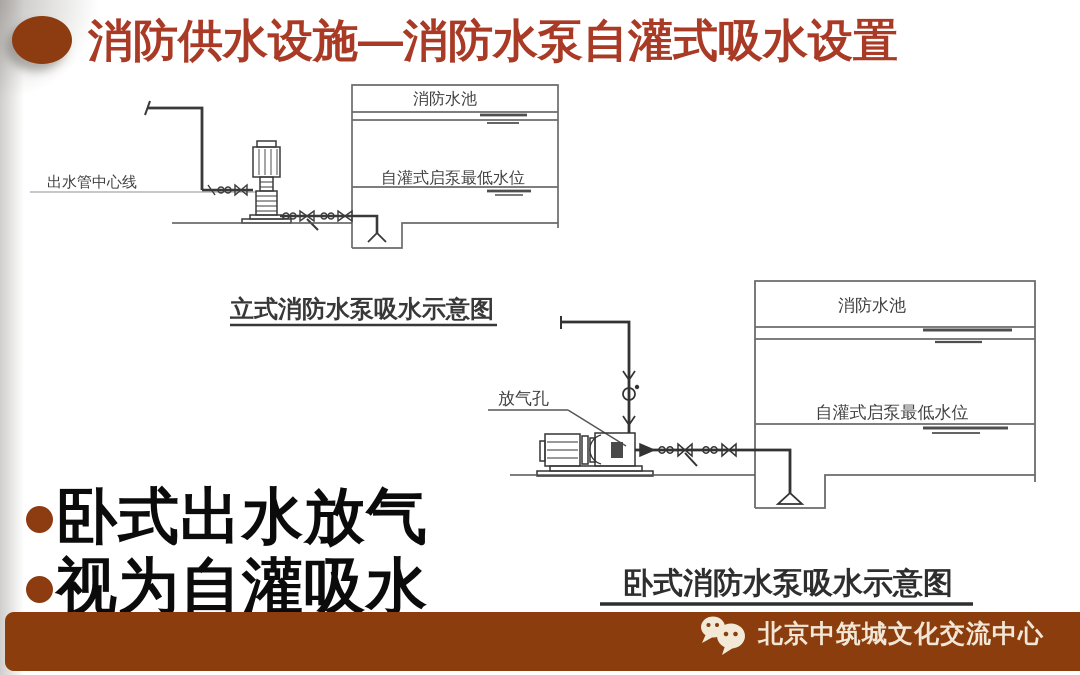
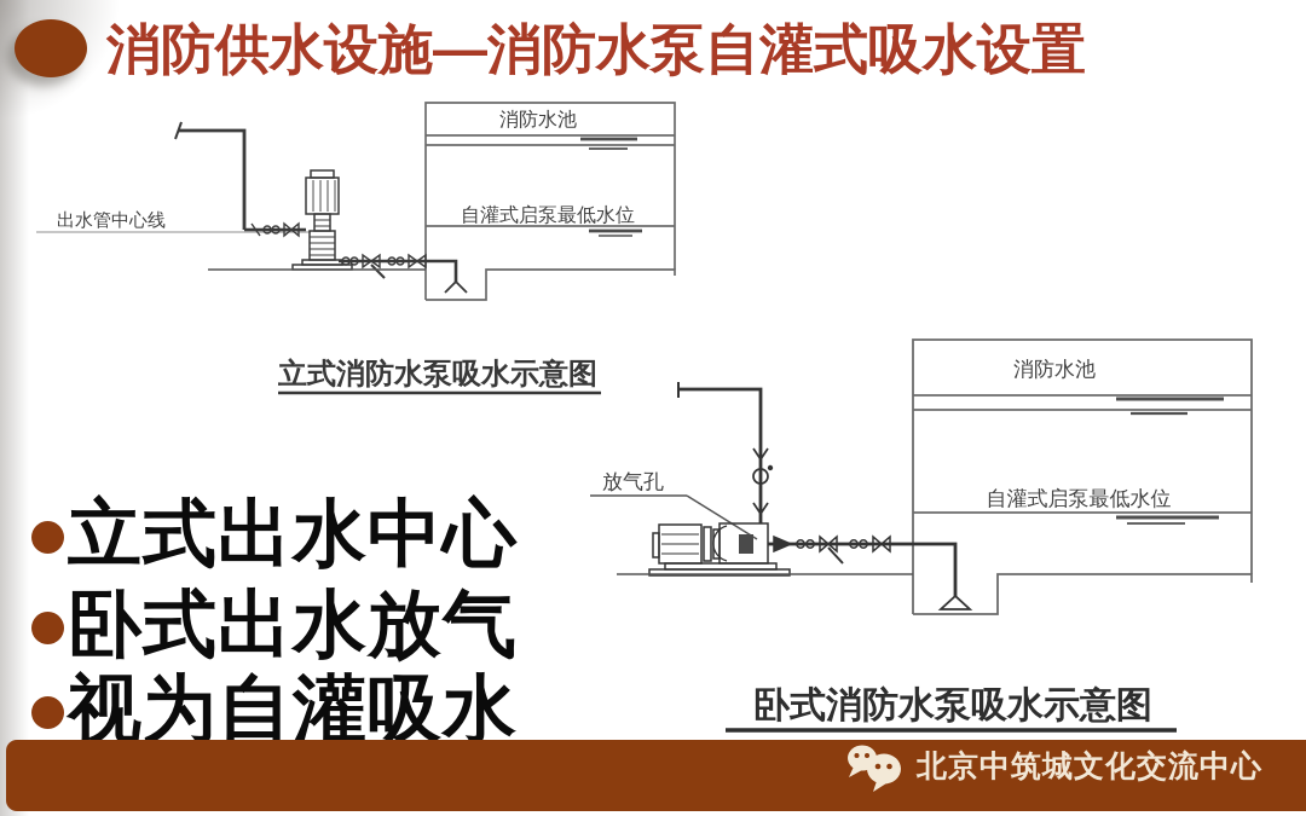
  消防供水设施—消防水泵自灌式吸水设置
  消防水池
  自灌式启泵最低水位
  出水管中心线
  立式消防水泵吸水示意图
  消防水池
  自灌式启泵最低水位
  放气孔
  卧式消防水泵吸水示意图
+ 立式出水中心
  卧式出水放气
  视为自灌吸水
  北京中筑城文化交流中心
